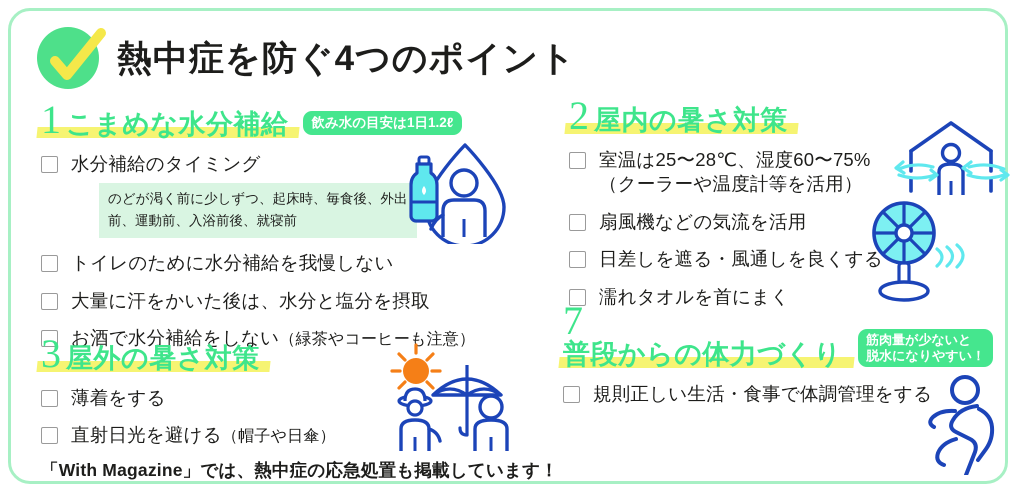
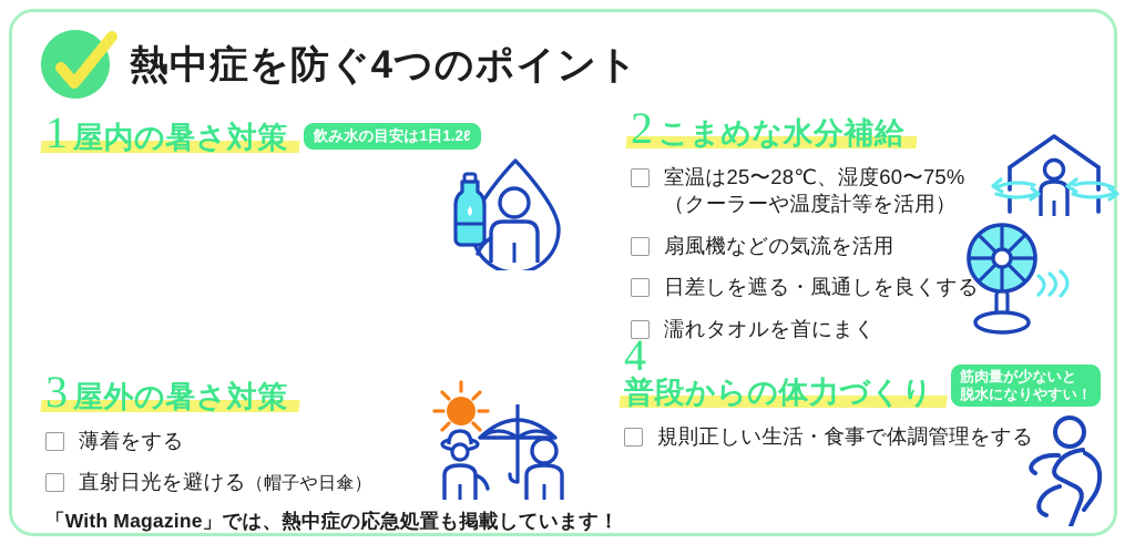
  熱中症を防ぐ4つのポイント
- 1 こまめな水分補給
+ 1 屋内の暑さ対策
  飲み水の目安は1日1.2ℓ
- 水分補給のタイミング のどが渇く前に少しずつ、起床時、毎食後、外出前、運動前、入浴前後、就寝前
- トイレのために水分補給を我慢しない
- 大量に汗をかいた後は、水分と塩分を摂取
- お酒で水分補給をしない（緑茶やコーヒーも注意）
- 2 屋内の暑さ対策
+ 2 こまめな水分補給
  室温は25〜28℃、湿度60〜75%
  （クーラーや温度計等を活用）
  扇風機などの気流を活用
  日差しを遮る・風通しを良くする
  濡れタオルを首にまく
  3 屋外の暑さ対策
  薄着をする
  直射日光を避ける（帽子や日傘）
- 7普段からの体力づくり
+ 4普段からの体力づくり
  筋肉量が少ないと
  脱水になりやすい！
  規則正しい生活・食事で体調管理をする
  「With Magazine」では、熱中症の応急処置も掲載しています！
